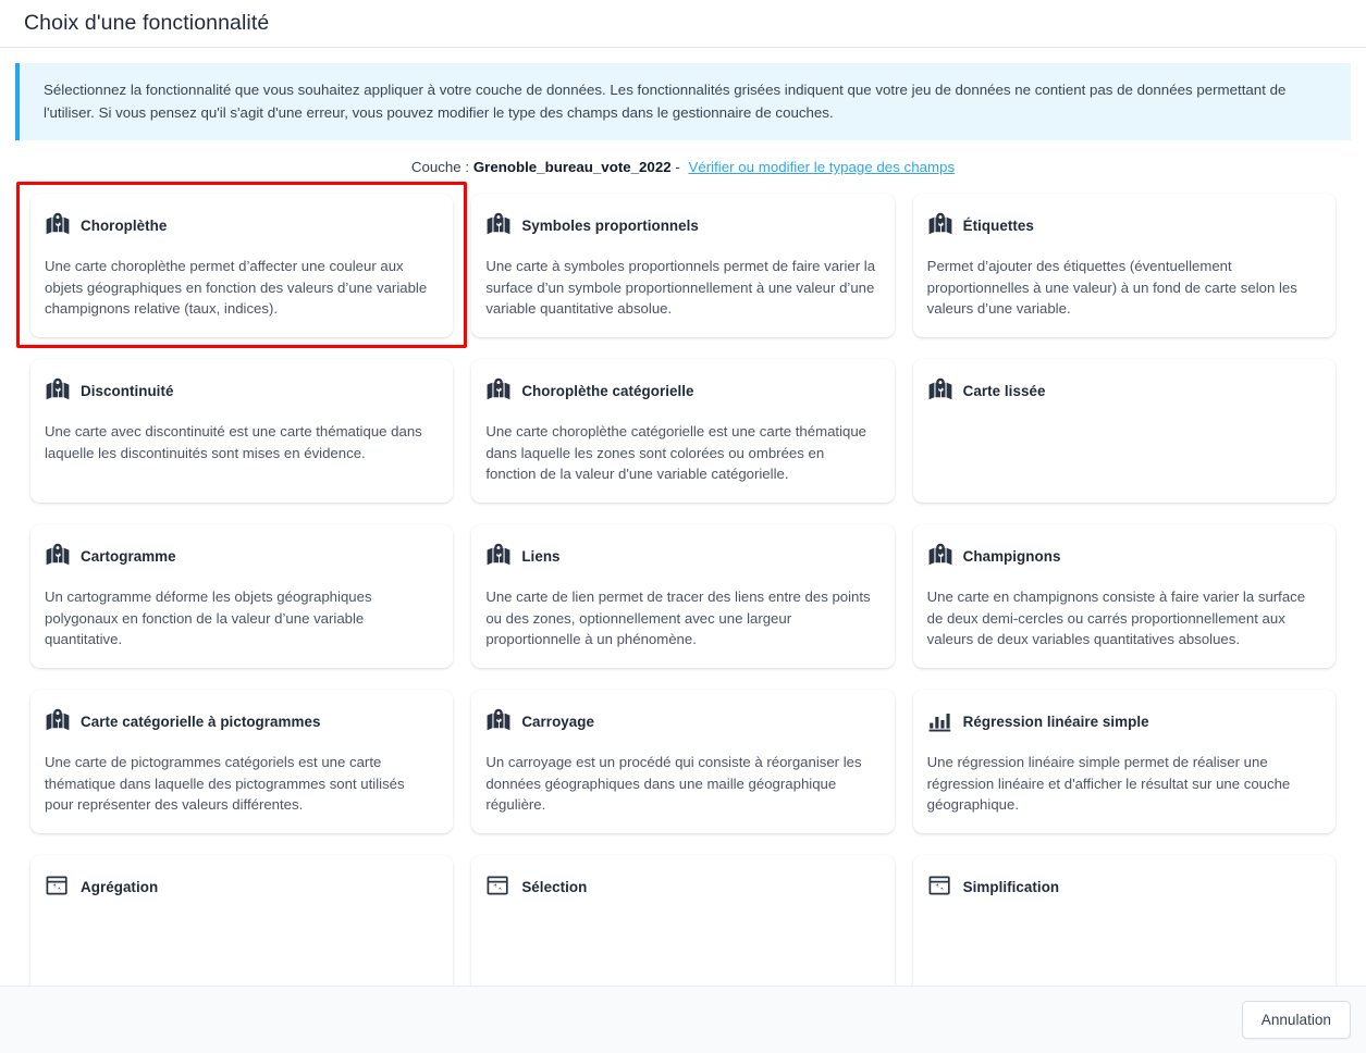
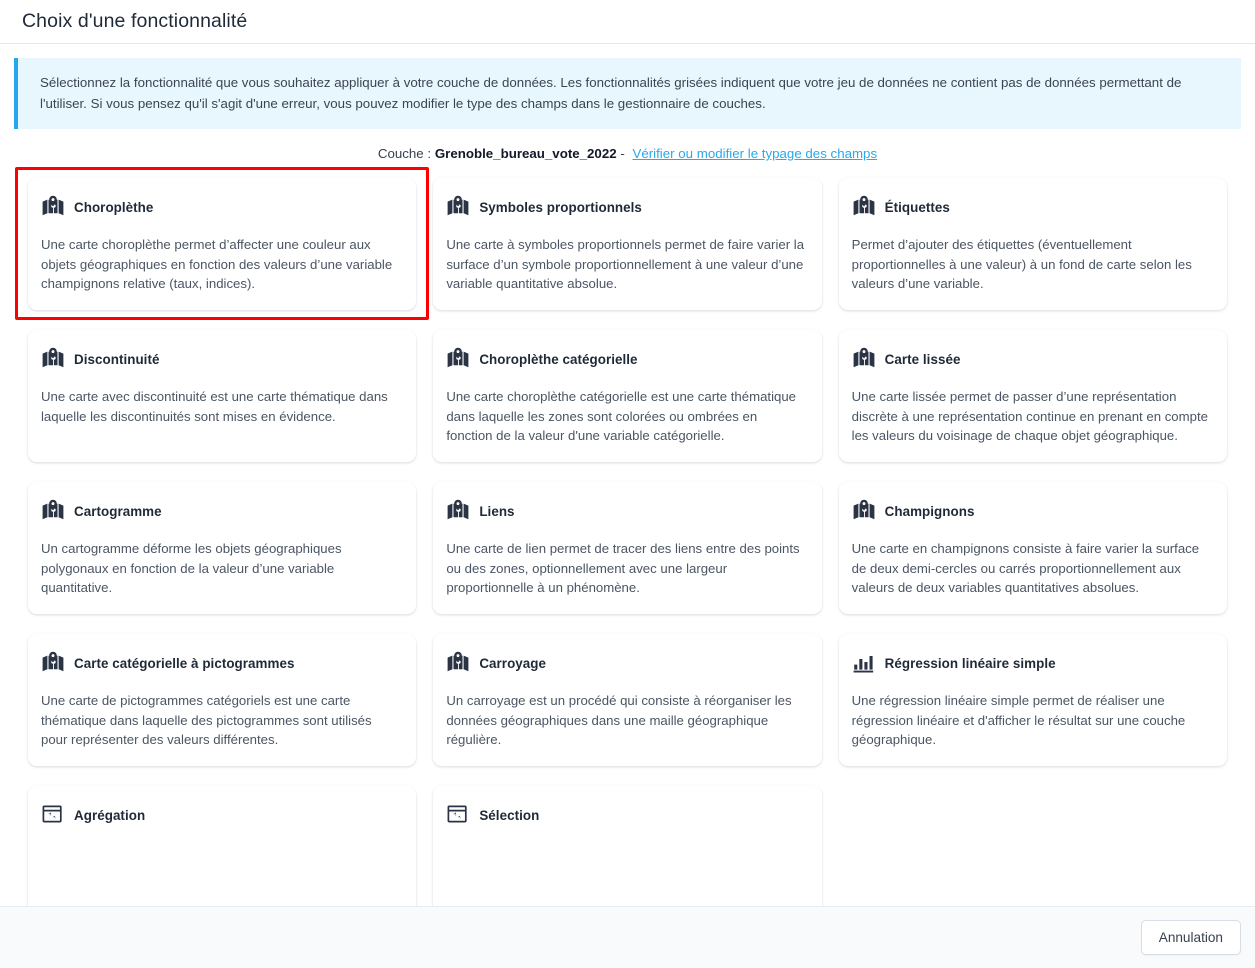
  Choix d'une fonctionnalité
  Sélectionnez la fonctionnalité que vous souhaitez appliquer à votre couche de données. Les fonctionnalités grisées indiquent que votre jeu de données ne contient pas de données permettant de l'utiliser. Si vous pensez qu'il s'agit d'une erreur, vous pouvez modifier le type des champs dans le gestionnaire de couches.
  Couche : Grenoble_bureau_vote_2022 - Vérifier ou modifier le typage des champs
  Choroplèthe
  Une carte choroplèthe permet d’affecter une couleur aux objets géographiques en fonction des valeurs d’une variable champignons relative (taux, indices).
  Symboles proportionnels
  Une carte à symboles proportionnels permet de faire varier la surface d’un symbole proportionnellement à une valeur d’une variable quantitative absolue.
  Étiquettes
  Permet d’ajouter des étiquettes (éventuellement proportionnelles à une valeur) à un fond de carte selon les valeurs d’une variable.
  Discontinuité
  Une carte avec discontinuité est une carte thématique dans laquelle les discontinuités sont mises en évidence.
  Choroplèthe catégorielle
  Une carte choroplèthe catégorielle est une carte thématique dans laquelle les zones sont colorées ou ombrées en fonction de la valeur d'une variable catégorielle.
  Carte lissée
+ Une carte lissée permet de passer d’une représentation discrète à une représentation continue en prenant en compte les valeurs du voisinage de chaque objet géographique.
  Cartogramme
  Un cartogramme déforme les objets géographiques polygonaux en fonction de la valeur d’une variable quantitative.
  Liens
  Une carte de lien permet de tracer des liens entre des points ou des zones, optionnellement avec une largeur proportionnelle à un phénomène.
  Champignons
  Une carte en champignons consiste à faire varier la surface de deux demi-cercles ou carrés proportionnellement aux valeurs de deux variables quantitatives absolues.
  Carte catégorielle à pictogrammes
  Une carte de pictogrammes catégoriels est une carte thématique dans laquelle des pictogrammes sont utilisés pour représenter des valeurs différentes.
  Carroyage
  Un carroyage est un procédé qui consiste à réorganiser les données géographiques dans une maille géographique régulière.
  Régression linéaire simple
  Une régression linéaire simple permet de réaliser une régression linéaire et d'afficher le résultat sur une couche géographique.
  Agrégation
  Sélection
- Simplification
  Annulation
